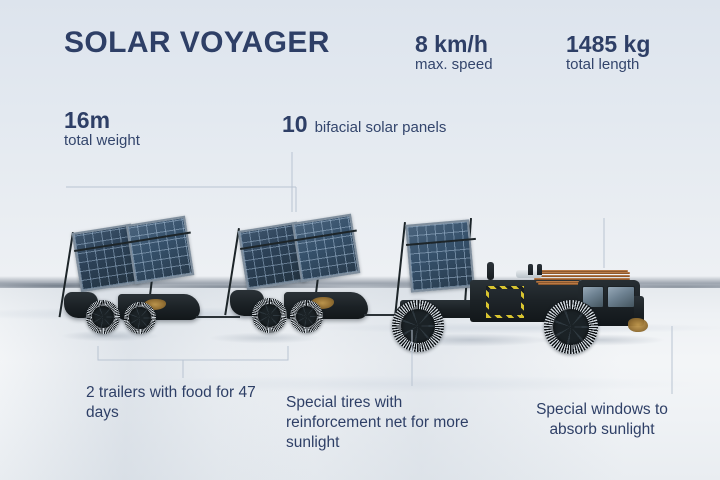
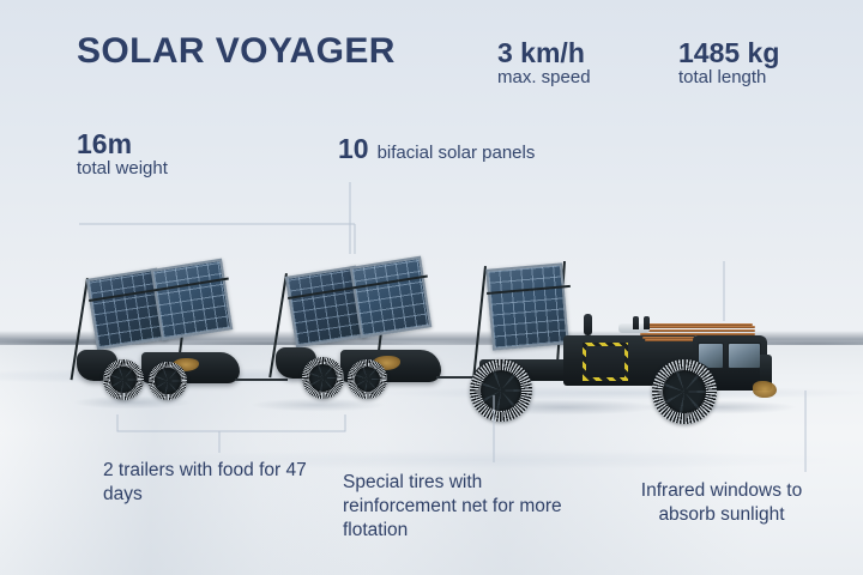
  SOLAR VOYAGER
  16m
  total weight
- 8 km/h
+ 3 km/h
  max. speed
  1485 kg
  total length
  10
  bifacial solar panels
  2 trailers with food for 47 days
- Special tires with reinforcement net for more sunlight
+ Special tires with reinforcement net for more flotation
- Special windows to absorb sunlight
+ Infrared windows to absorb sunlight
